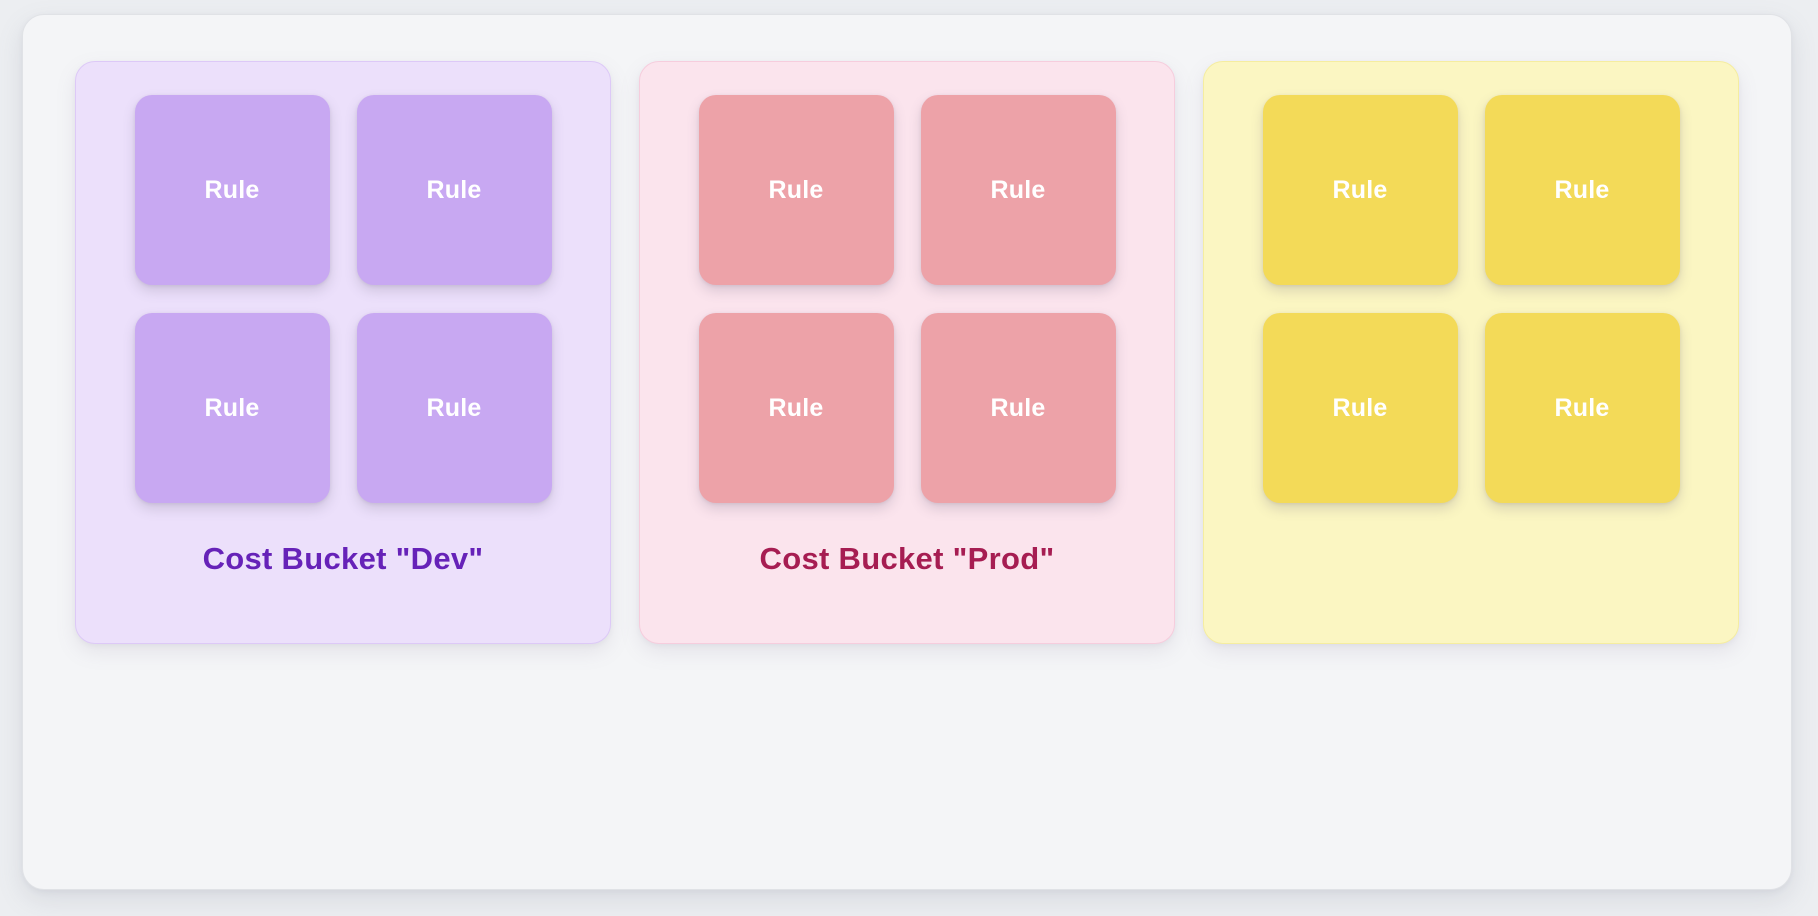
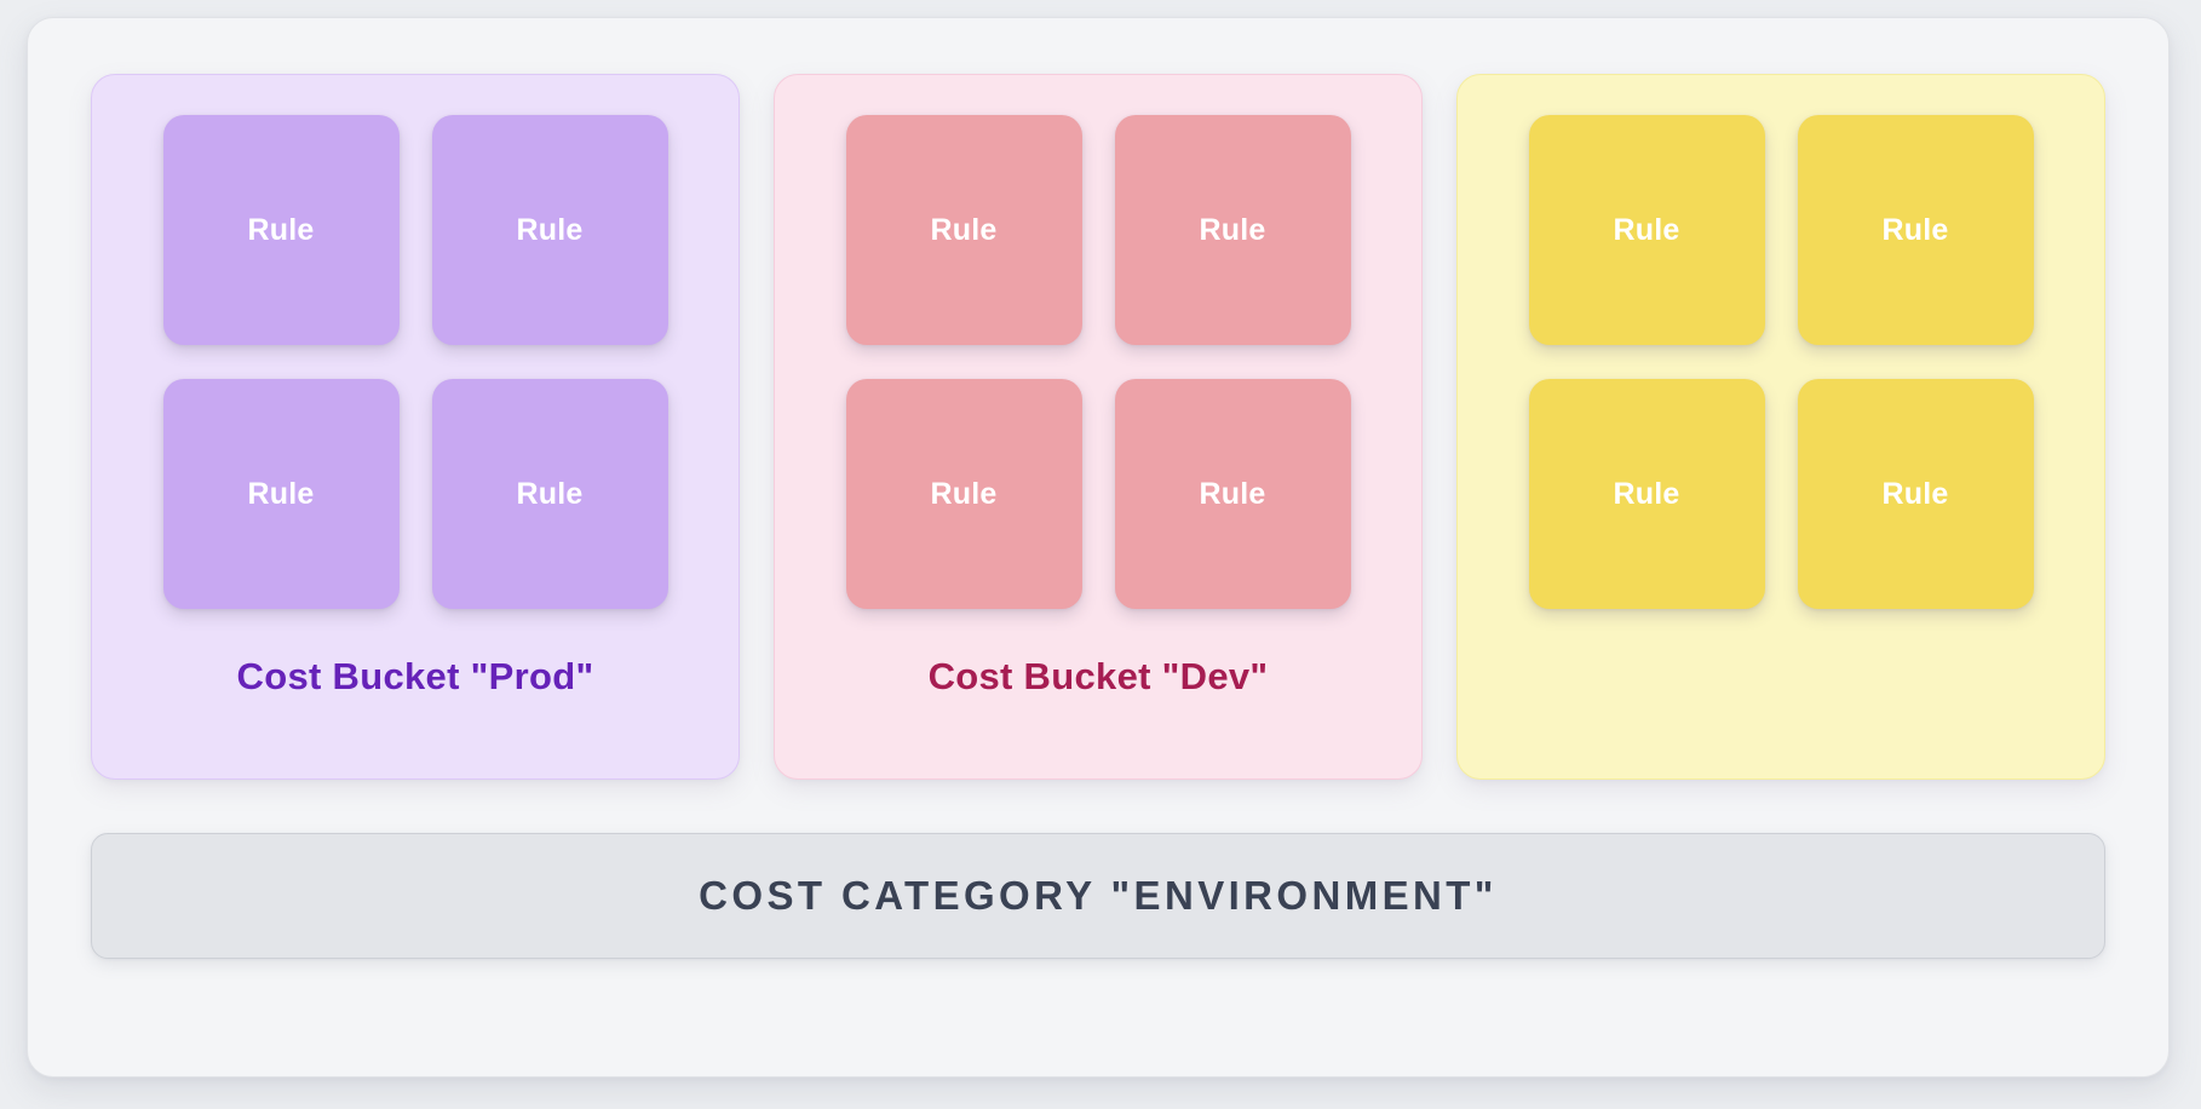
  Rule
  Rule
  Rule
  Rule
- Cost Bucket "Dev"
+ Cost Bucket "Prod"
  Rule
  Rule
  Rule
  Rule
- Cost Bucket "Prod"
+ Cost Bucket "Dev"
  Rule
  Rule
  Rule
  Rule
+ COST CATEGORY "ENVIRONMENT"
